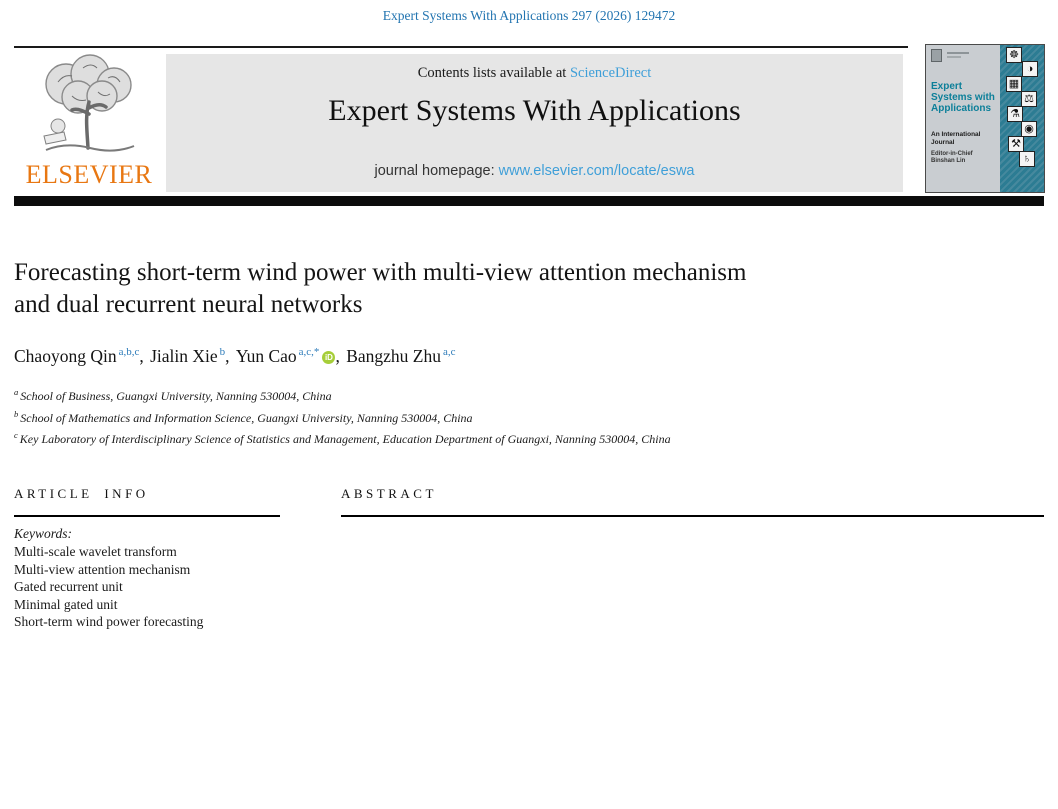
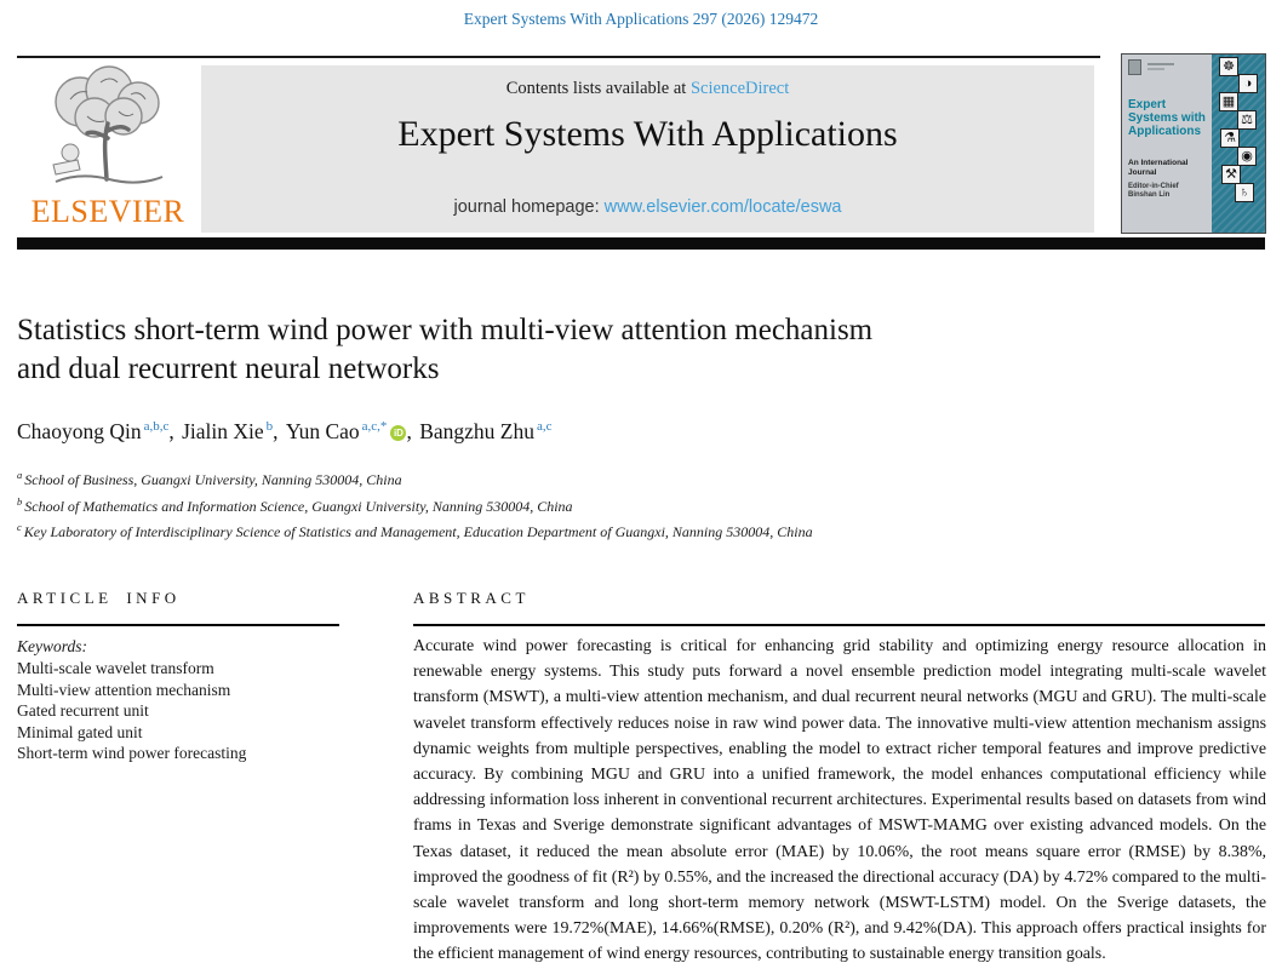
  Expert Systems With Applications 297 (2026) 129472
  ELSEVIER
  Contents lists available at ScienceDirect
  Expert Systems With Applications
  journal homepage: www.elsevier.com/locate/eswa
  ☸
  ◑
  ▦
  ⚖
  ⚗
  ◉
  ⚒
  ♄
  Expert Systems with Applications
- Forecasting short-term wind power with multi-view attention mechanism
+ Statistics short-term wind power with multi-view attention mechanism
  and dual recurrent neural networks
  Chaoyong Qin a,b,c, Jialin Xie b, Yun Cao a,c,* iD , Bangzhu Zhu a,c
  a School of Business, Guangxi University, Nanning 530004, China
  b School of Mathematics and Information Science, Guangxi University, Nanning 530004, China
  c Key Laboratory of Interdisciplinary Science of Statistics and Management, Education Department of Guangxi, Nanning 530004, China
  ARTICLE INFO
  ABSTRACT
  Keywords:
  Multi-scale wavelet transform
  Multi-view attention mechanism
  Gated recurrent unit
  Minimal gated unit
  Short-term wind power forecasting
+ Accurate wind power forecasting is critical for enhancing grid stability and optimizing energy resource allocation in renewable energy systems. This study puts forward a novel ensemble prediction model integrating multi-scale wavelet transform (MSWT), a multi-view attention mechanism, and dual recurrent neural networks (MGU and GRU). The multi-scale wavelet transform effectively reduces noise in raw wind power data. The innovative multi-view attention mechanism assigns dynamic weights from multiple perspectives, enabling the model to extract richer temporal features and improve predictive accuracy. By combining MGU and GRU into a unified framework, the model enhances computational efficiency while addressing information loss inherent in conventional recurrent architectures. Experimental results based on datasets from wind frams in Texas and Sverige demonstrate significant advantages of MSWT-MAMG over existing advanced models. On the Texas dataset, it reduced the mean absolute error (MAE) by 10.06%, the root means square error (RMSE) by 8.38%, improved the goodness of fit (R²) by 0.55%, and the increased the directional accuracy (DA) by 4.72% compared to the multi-scale wavelet transform and long short-term memory network (MSWT-LSTM) model. On the Sverige datasets, the improvements were 19.72%(MAE), 14.66%(RMSE), 0.20% (R²), and 9.42%(DA). This approach offers practical insights for the efficient management of wind energy resources, contributing to sustainable energy transition goals.
